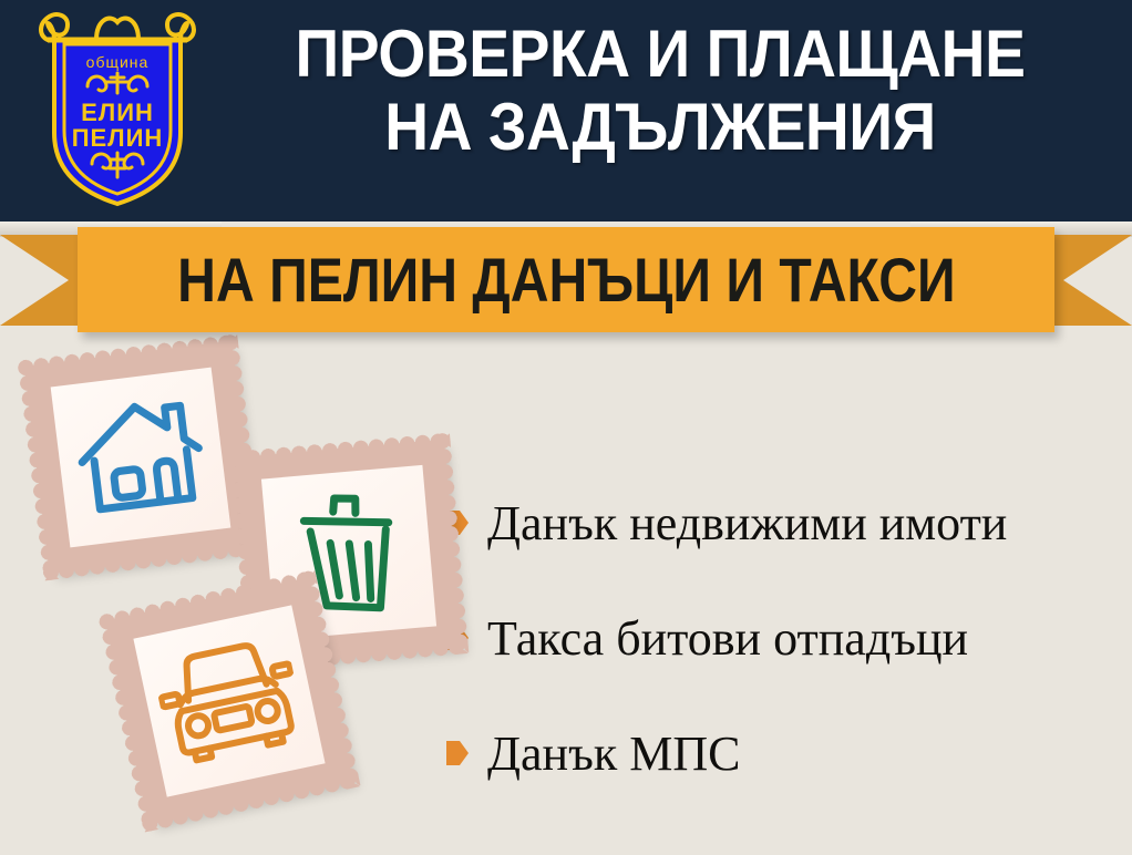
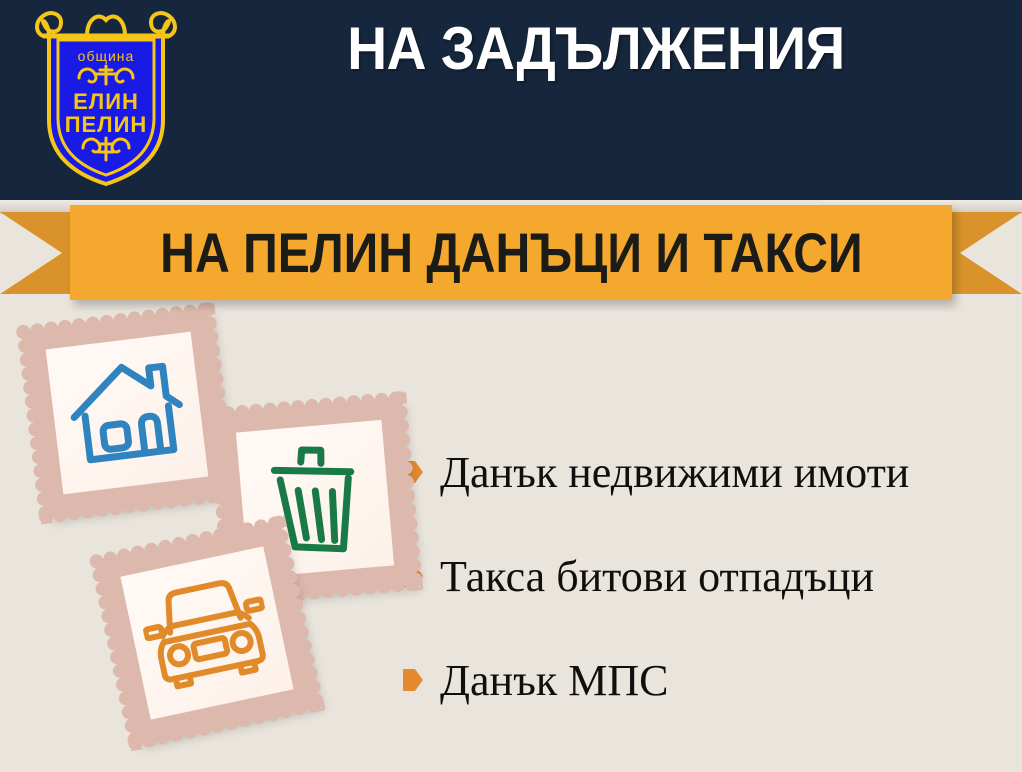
  община
  ЕЛИН
  ПЕЛИН
- ПРОВЕРКА И ПЛАЩАНЕ
  НА ЗАДЪЛЖЕНИЯ
  НА ПЕЛИН ДАНЪЦИ И ТАКСИ
  Данък недвижими имоти
  Такса битови отпадъци
  Данък МПС
